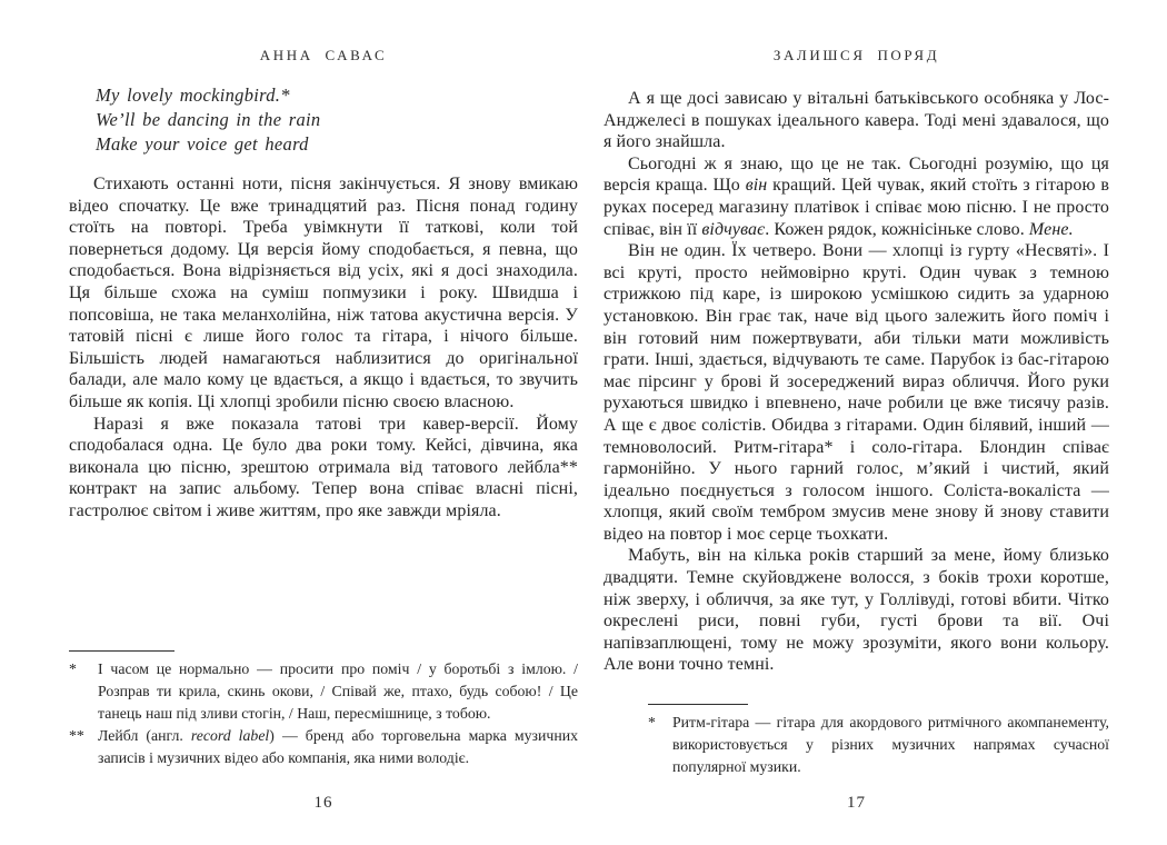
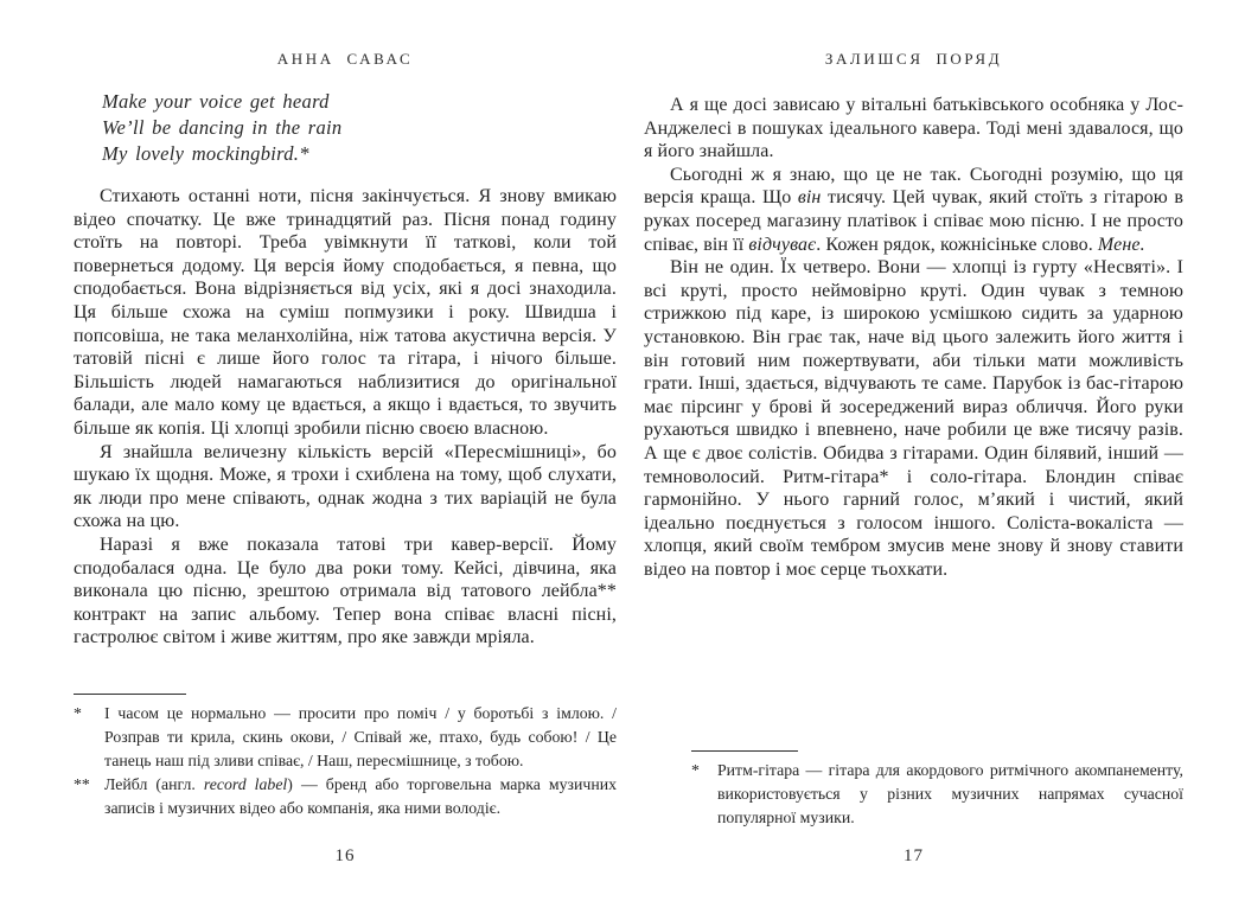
  АННА САВАС
- My lovely mockingbird.*
+ Make your voice get heard
  We’ll be dancing in the rain
- Make your voice get heard
+ My lovely mockingbird.*
  Стихають останні ноти, пісня закінчується. Я знову вмикаю відео спочатку. Це вже тринадцятий раз. Пісня понад годину стоїть на повторі. Треба увімкнути її таткові, коли той повернеться додому. Ця версія йому сподобається, я певна, що сподобається. Вона відрізняється від усіх, які я досі знаходила. Ця більше схожа на суміш попмузики і року. Швидша і попсовіша, не така меланхолійна, ніж татова акустична версія. У татовій пісні є лише його голос та гітара, і нічого більше. Більшість людей намагаються наблизитися до оригінальної балади, але мало кому це вдається, а якщо і вдається, то звучить більше як копія. Ці хлопці зробили пісню своєю власною.
+ Я знайшла величезну кількість версій «Пересмішниці», бо шукаю їх щодня. Може, я трохи і схиблена на тому, щоб слухати, як люди про мене співають, однак жодна з тих варіацій не була схожа на цю.
  Наразі я вже показала татові три кавер-версії. Йому сподобалася одна. Це було два роки тому. Кейсі, дівчина, яка виконала цю пісню, зрештою отримала від татового лейбла** контракт на запис альбому. Тепер вона співає власні пісні, гастролює світом і живе життям, про яке завжди мріяла.
  *
- І часом це нормально — просити про поміч / у боротьбі з імлою. / Розправ ти крила, скинь окови, / Співай же, птахо, будь собою! / Це танець наш під зливи стогін, / Наш, пересмішнице, з тобою.
+ І часом це нормально — просити про поміч / у боротьбі з імлою. / Розправ ти крила, скинь окови, / Співай же, птахо, будь собою! / Це танець наш під зливи співає, / Наш, пересмішнице, з тобою.
  **
  Лейбл (англ. record label) — бренд або торговельна марка музичних записів і музичних відео або компанія, яка ними володіє.
  16
  ЗАЛИШСЯ ПОРЯД
  А я ще досі зависаю у вітальні батьківського особняка у Лос-Анджелесі в пошуках ідеального кавера. Тоді мені здавалося, що я його знайшла.
- Сьогодні ж я знаю, що це не так. Сьогодні розумію, що ця версія краща. Що він кращий. Цей чувак, який стоїть з гітарою в руках посеред магазину платівок і співає мою пісню. І не просто співає, він її відчуває. Кожен рядок, кожнісіньке слово. Мене.
+ Сьогодні ж я знаю, що це не так. Сьогодні розумію, що ця версія краща. Що він тисячу. Цей чувак, який стоїть з гітарою в руках посеред магазину платівок і співає мою пісню. І не просто співає, він її відчуває. Кожен рядок, кожнісіньке слово. Мене.
- Він не один. Їх четверо. Вони — хлопці із гурту «Несвяті». І всі круті, просто неймовірно круті. Один чувак з темною стрижкою під каре, із широкою усмішкою сидить за ударною установкою. Він грає так, наче від цього залежить його поміч і він готовий ним пожертвувати, аби тільки мати можливість грати. Інші, здається, відчувають те саме. Парубок із бас-гітарою має пірсинг у брові й зосереджений вираз обличчя. Його руки рухаються швидко і впевнено, наче робили це вже тисячу разів. А ще є двоє солістів. Обидва з гітарами. Один білявий, інший — темноволосий. Ритм-гітара* і соло-гітара. Блондин співає гармонійно. У нього гарний голос, м’який і чистий, який ідеально поєднується з голосом іншого. Соліста-вокаліста — хлопця, який своїм тембром змусив мене знову й знову ставити відео на повтор і моє серце тьохкати.
+ Він не один. Їх четверо. Вони — хлопці із гурту «Несвяті». І всі круті, просто неймовірно круті. Один чувак з темною стрижкою під каре, із широкою усмішкою сидить за ударною установкою. Він грає так, наче від цього залежить його життя і він готовий ним пожертвувати, аби тільки мати можливість грати. Інші, здається, відчувають те саме. Парубок із бас-гітарою має пірсинг у брові й зосереджений вираз обличчя. Його руки рухаються швидко і впевнено, наче робили це вже тисячу разів. А ще є двоє солістів. Обидва з гітарами. Один білявий, інший — темноволосий. Ритм-гітара* і соло-гітара. Блондин співає гармонійно. У нього гарний голос, м’який і чистий, який ідеально поєднується з голосом іншого. Соліста-вокаліста — хлопця, який своїм тембром змусив мене знову й знову ставити відео на повтор і моє серце тьохкати.
- Мабуть, він на кілька років старший за мене, йому близько двадцяти. Темне скуйовджене волосся, з боків трохи коротше, ніж зверху, і обличчя, за яке тут, у Голлівуді, готові вбити. Чітко окреслені риси, повні губи, густі брови та вії. Очі напівзаплющені, тому не можу зрозуміти, якого вони кольору. Але вони точно темні.
  *
  Ритм-гітара — гітара для акордового ритмічного акомпанементу, використовується у різних музичних напрямах сучасної популярної музики.
  17
